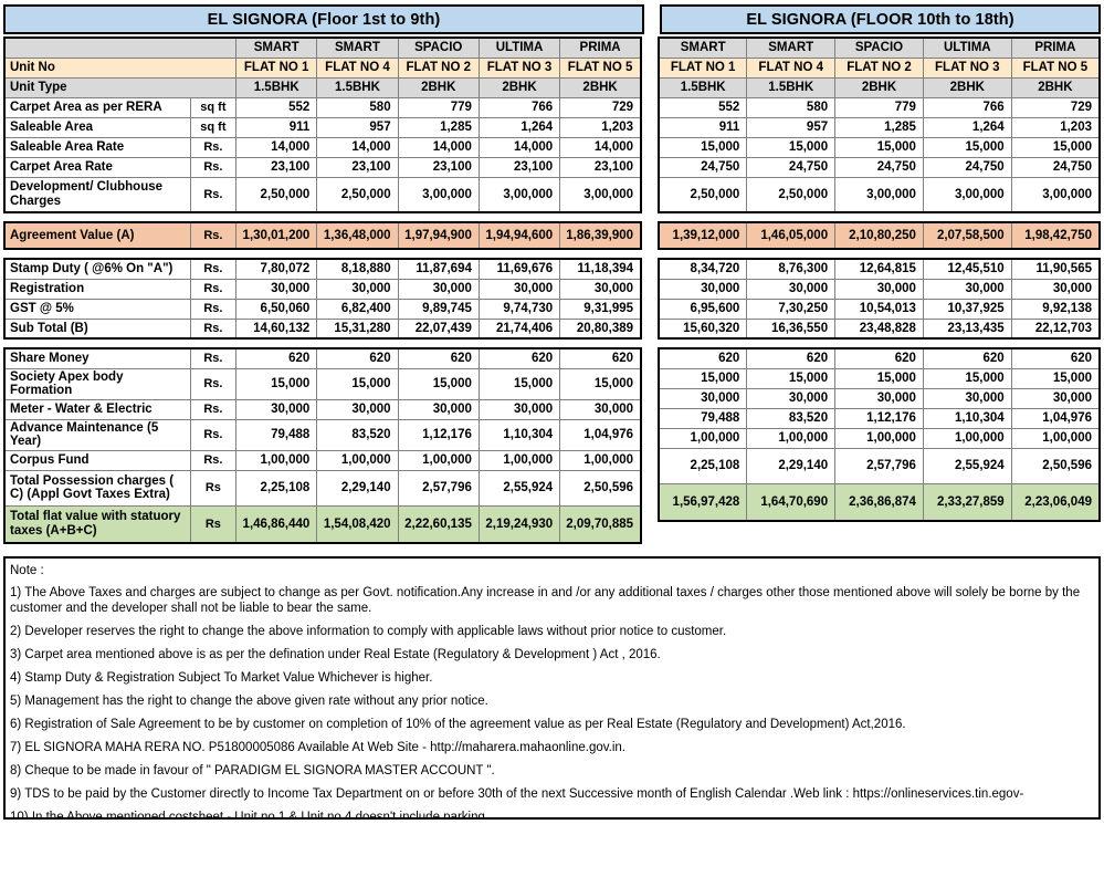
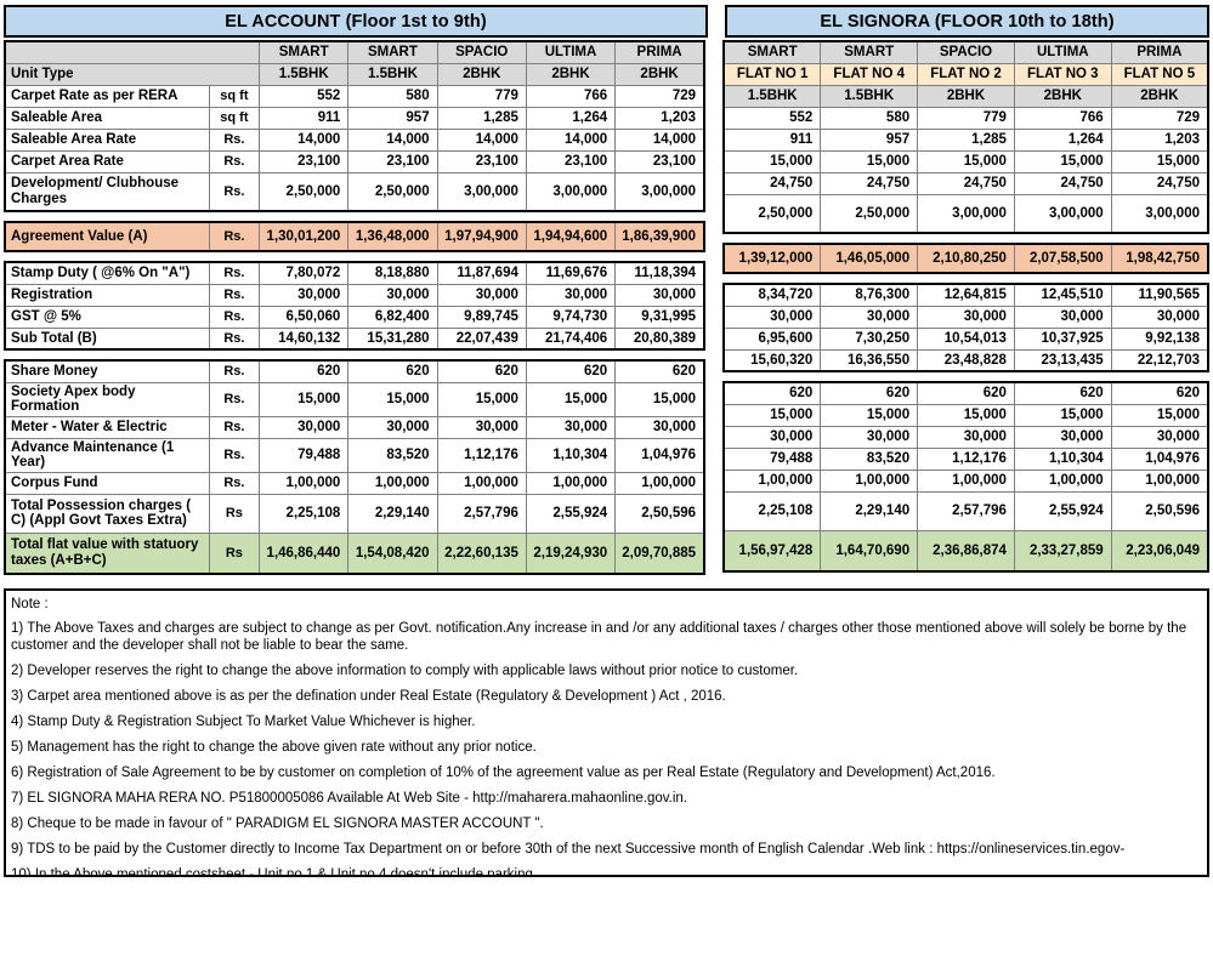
- EL SIGNORA (Floor 1st to 9th)
+ EL ACCOUNT (Floor 1st to 9th)
  EL SIGNORA (FLOOR 10th to 18th)
  	SMART	SMART	SPACIO	ULTIMA	PRIMA
- Unit No	FLAT NO 1	FLAT NO 4	FLAT NO 2	FLAT NO 3	FLAT NO 5
  Unit Type	1.5BHK	1.5BHK	2BHK	2BHK	2BHK
- Carpet Area as per RERA	sq ft	552	580	779	766	729
+ Carpet Rate as per RERA	sq ft	552	580	779	766	729
  Saleable Area	sq ft	911	957	1,285	1,264	1,203
  Saleable Area Rate	Rs.	14,000	14,000	14,000	14,000	14,000
  Carpet Area Rate	Rs.	23,100	23,100	23,100	23,100	23,100
  Development/ Clubhouse Charges	Rs.	2,50,000	2,50,000	3,00,000	3,00,000	3,00,000
  Agreement Value (A)	Rs.	1,30,01,200	1,36,48,000	1,97,94,900	1,94,94,600	1,86,39,900
  Stamp Duty ( @6% On "A")	Rs.	7,80,072	8,18,880	11,87,694	11,69,676	11,18,394
  Registration	Rs.	30,000	30,000	30,000	30,000	30,000
  GST @ 5%	Rs.	6,50,060	6,82,400	9,89,745	9,74,730	9,31,995
  Sub Total (B)	Rs.	14,60,132	15,31,280	22,07,439	21,74,406	20,80,389
  Share Money	Rs.	620	620	620	620	620
  Society Apex body Formation	Rs.	15,000	15,000	15,000	15,000	15,000
  Meter - Water & Electric	Rs.	30,000	30,000	30,000	30,000	30,000
- Advance Maintenance (5 Year)	Rs.	79,488	83,520	1,12,176	1,10,304	1,04,976
+ Advance Maintenance (1 Year)	Rs.	79,488	83,520	1,12,176	1,10,304	1,04,976
  Corpus Fund	Rs.	1,00,000	1,00,000	1,00,000	1,00,000	1,00,000
  Total Possession charges ( C) (Appl Govt Taxes Extra)	Rs	2,25,108	2,29,140	2,57,796	2,55,924	2,50,596
  Total flat value with statuory taxes (A+B+C)	Rs	1,46,86,440	1,54,08,420	2,22,60,135	2,19,24,930	2,09,70,885
  SMART	SMART	SPACIO	ULTIMA	PRIMA
  FLAT NO 1	FLAT NO 4	FLAT NO 2	FLAT NO 3	FLAT NO 5
  1.5BHK	1.5BHK	2BHK	2BHK	2BHK
  552	580	779	766	729
  911	957	1,285	1,264	1,203
  15,000	15,000	15,000	15,000	15,000
  24,750	24,750	24,750	24,750	24,750
  2,50,000	2,50,000	3,00,000	3,00,000	3,00,000
  1,39,12,000	1,46,05,000	2,10,80,250	2,07,58,500	1,98,42,750
  8,34,720	8,76,300	12,64,815	12,45,510	11,90,565
  30,000	30,000	30,000	30,000	30,000
  6,95,600	7,30,250	10,54,013	10,37,925	9,92,138
  15,60,320	16,36,550	23,48,828	23,13,435	22,12,703
  620	620	620	620	620
  15,000	15,000	15,000	15,000	15,000
  30,000	30,000	30,000	30,000	30,000
  79,488	83,520	1,12,176	1,10,304	1,04,976
  1,00,000	1,00,000	1,00,000	1,00,000	1,00,000
  2,25,108	2,29,140	2,57,796	2,55,924	2,50,596
  1,56,97,428	1,64,70,690	2,36,86,874	2,33,27,859	2,23,06,049
  Note :
  1) The Above Taxes and charges are subject to change as per Govt. notification.Any increase in and /or any additional taxes / charges other those mentioned above will solely be borne by the customer and the developer shall not be liable to bear the same.
  2) Developer reserves the right to change the above information to comply with applicable laws without prior notice to customer.
  3) Carpet area mentioned above is as per the defination under Real Estate (Regulatory & Development ) Act , 2016.
  4) Stamp Duty & Registration Subject To Market Value Whichever is higher.
  5) Management has the right to change the above given rate without any prior notice.
  6) Registration of Sale Agreement to be by customer on completion of 10% of the agreement value as per Real Estate (Regulatory and Development) Act,2016.
  7) EL SIGNORA MAHA RERA NO. P51800005086 Available At Web Site - http://maharera.mahaonline.gov.in.
  8) Cheque to be made in favour of " PARADIGM EL SIGNORA MASTER ACCOUNT ".
  9) TDS to be paid by the Customer directly to Income Tax Department on or before 30th of the next Successive month of English Calendar .Web link : https://onlineservices.tin.egov-
